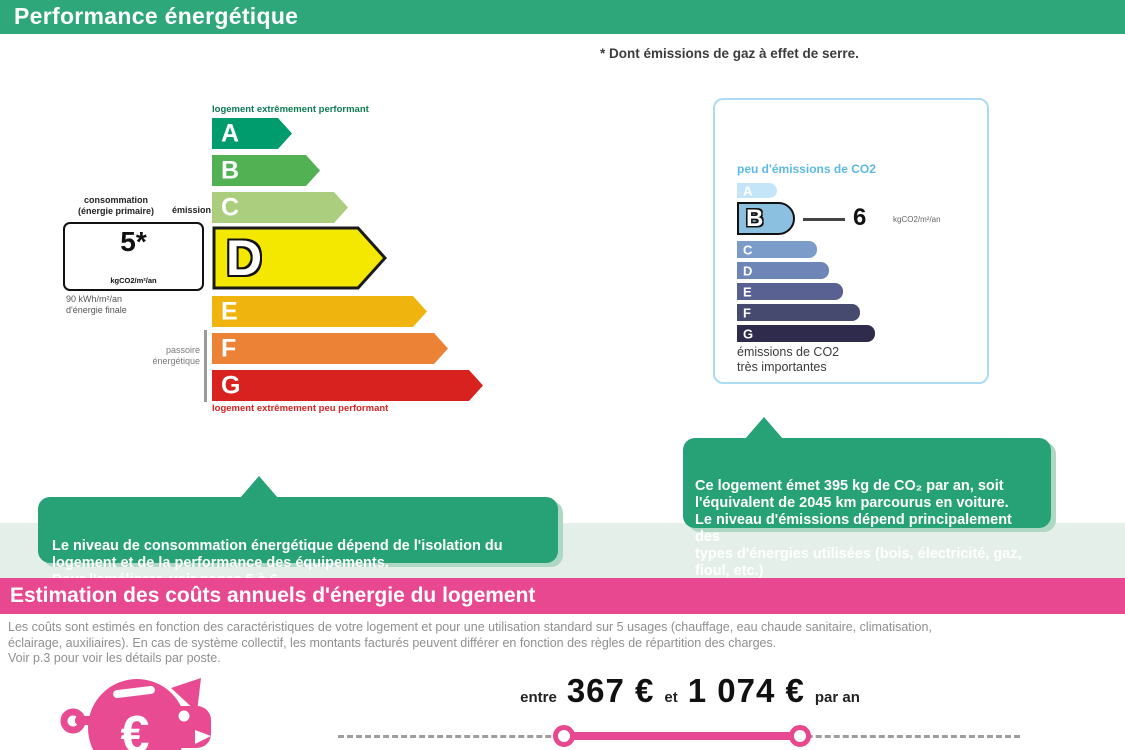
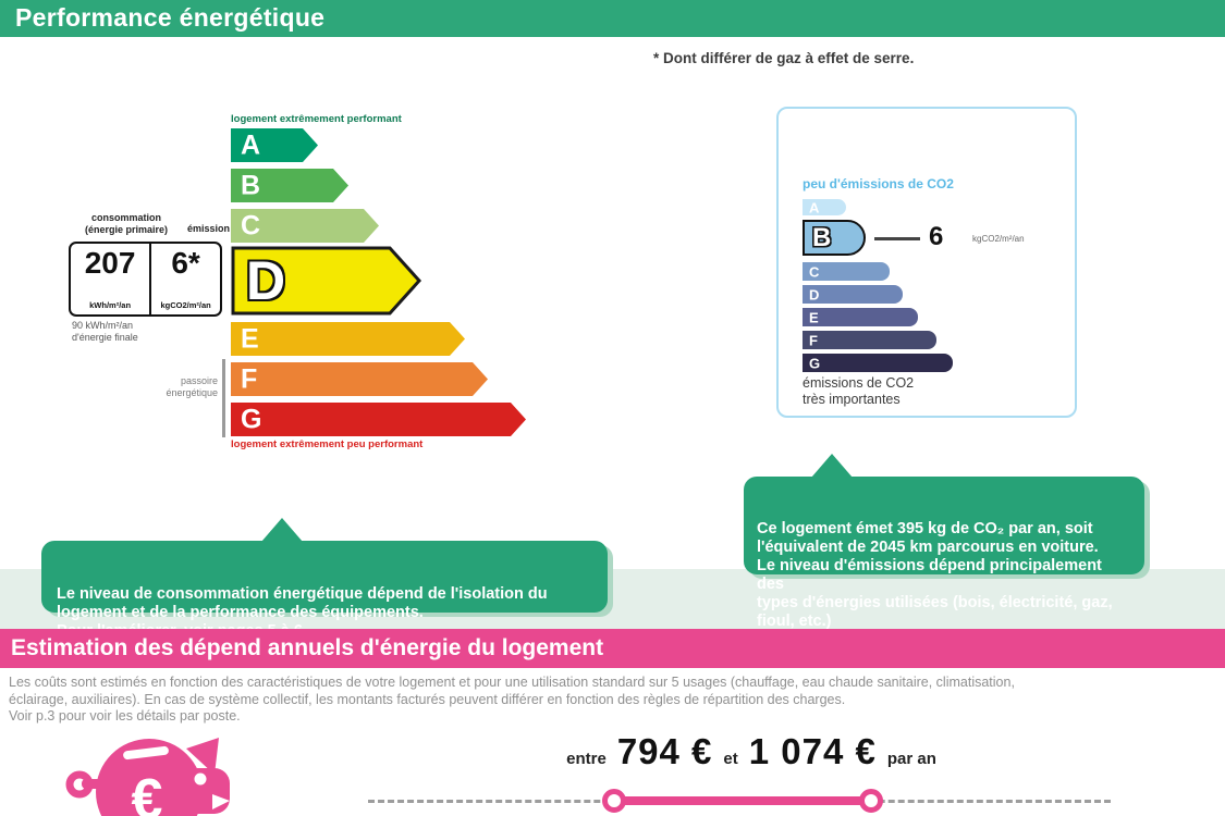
  Performance énergétique
- * Dont émissions de gaz à effet de serre.
+ * Dont différer de gaz à effet de serre.
  logement extrêmement performant
  A
  B
  C
  D
  E
  F
  G
  logement extrêmement peu performant
  consommation
  (énergie primaire)
  émission
+ 207
+ kWh/m²/an
- 5*
+ 6*
  kgCO2/m²/an
  90 kWh/m²/an
  d'énergie finale
  passoire
  énergétique
  peu d'émissions de CO2
  A
  B
  C
  D
  E
  F
  G
  6
  kgCO2/m²/an
  émissions de CO2
  très importantes
  Le niveau de consommation énergétique dépend de l'isolation du
  logement et de la performance des équipements.
  Ce logement émet 395 kg de CO₂ par an, soit
  l'équivalent de 2045 km parcourus en voiture.
  Le niveau d'émissions dépend principalement des
  types d'énergies utilisées (bois, électricité, gaz,
  fioul, etc.)
- Estimation des coûts annuels d'énergie du logement
+ Estimation des dépend annuels d'énergie du logement
  Les coûts sont estimés en fonction des caractéristiques de votre logement et pour une utilisation standard sur 5 usages (chauffage, eau chaude sanitaire, climatisation,
  éclairage, auxiliaires). En cas de système collectif, les montants facturés peuvent différer en fonction des règles de répartition des charges.
  Voir p.3 pour voir les détails par poste.
  €
  entre
- 367 €
+ 794 €
  et
  1 074 €
  par an
